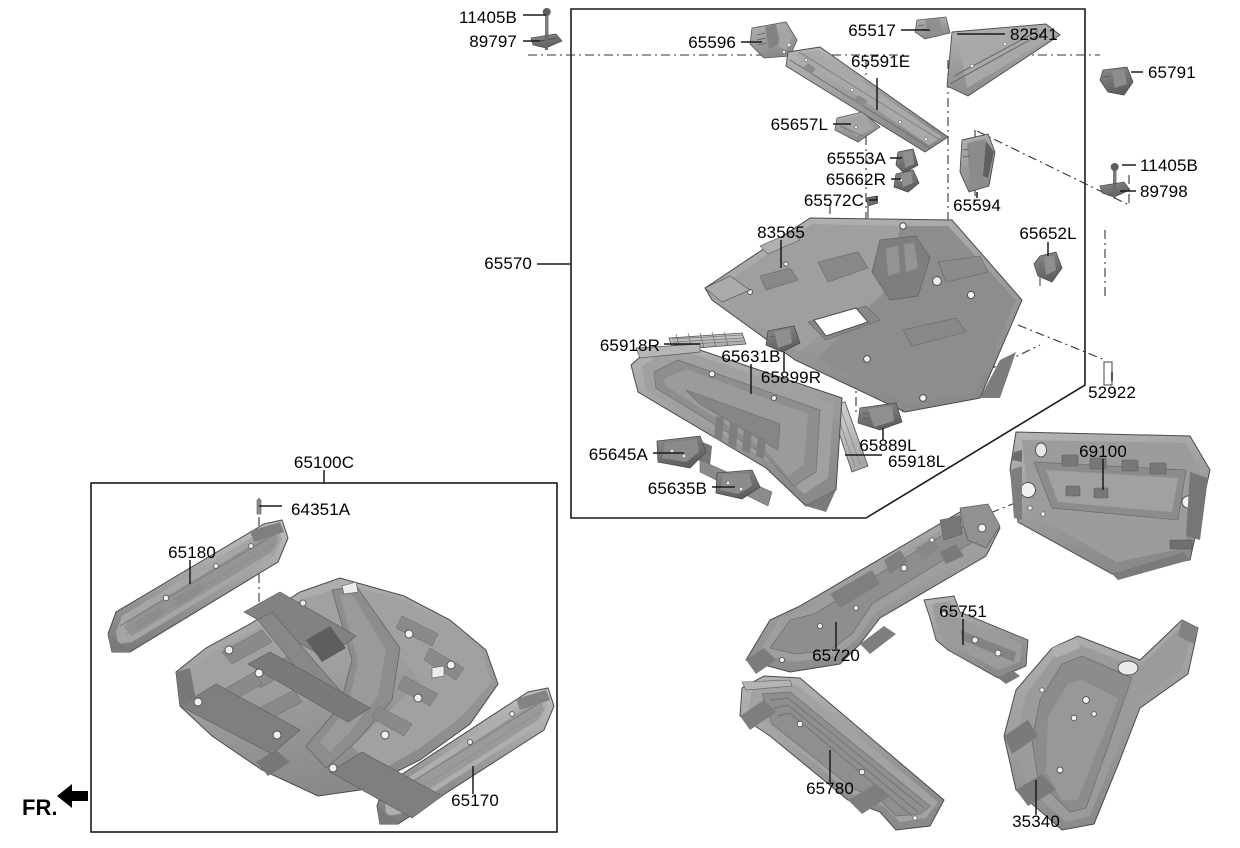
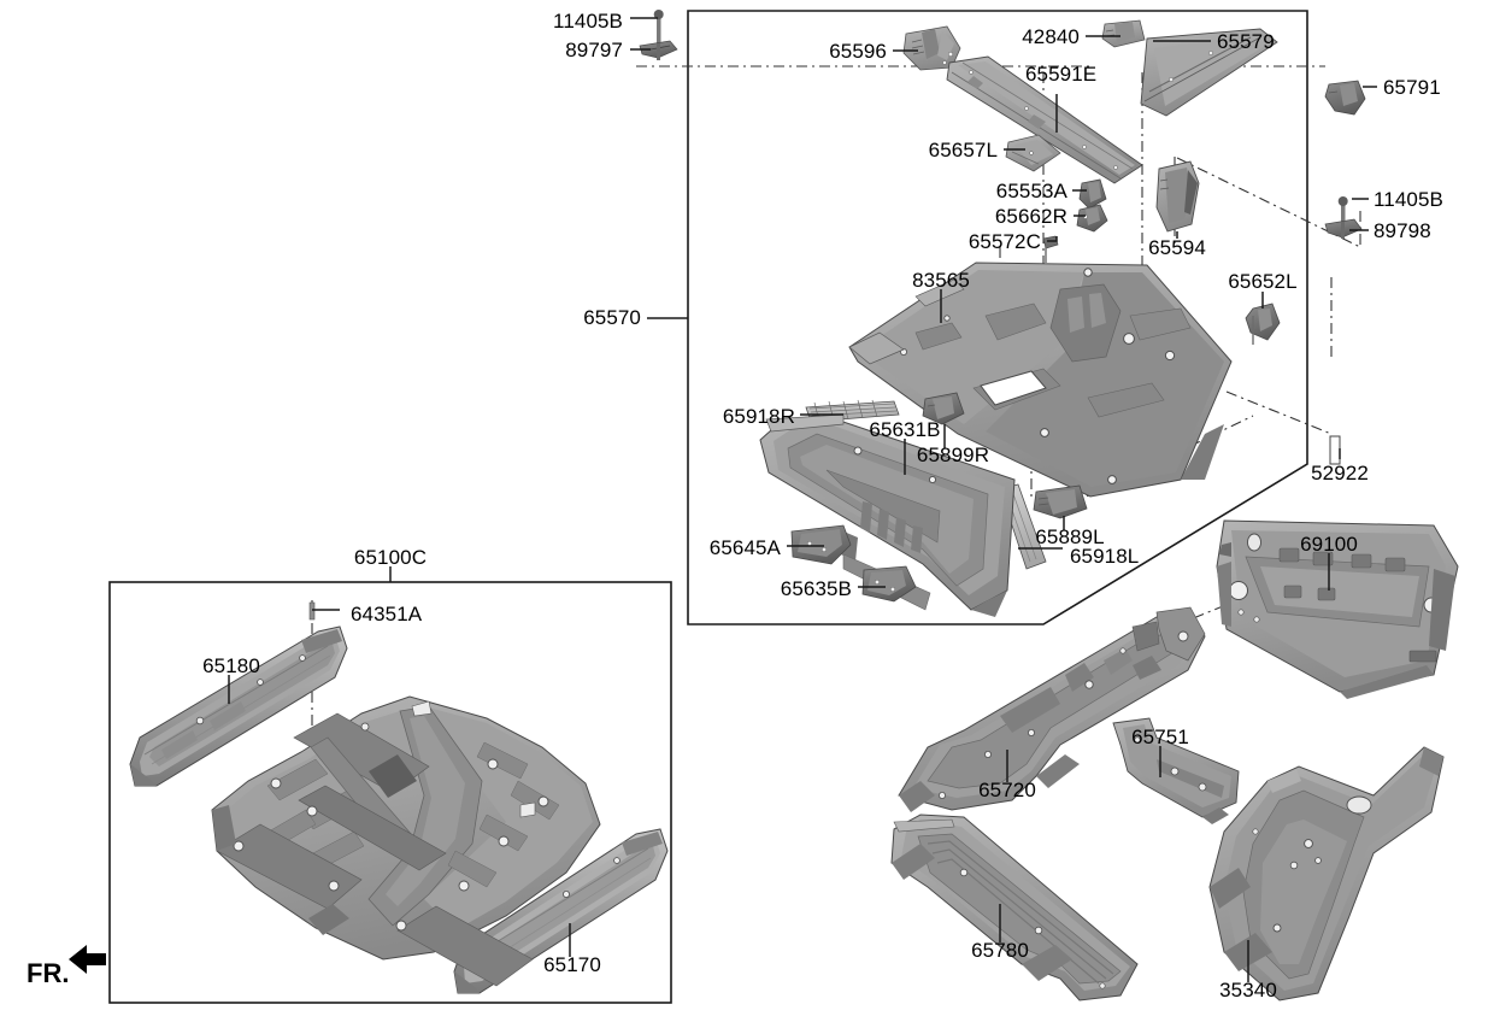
  11405B
  89797
  65596
- 65517
+ 42840
- 82541
+ 65579
  65591E
  65791
  65657L
  65553A
  65662R
  65572C
  65594
  11405B
  89798
  83565
  65652L
  65570
  65918R
  65631B
  65899R
  52922
  65889L
  65918L
  65645A
  65635B
  69100
  65751
  65720
  65780
  35340
  65100C
  64351A
  65180
  65170
  FR.
